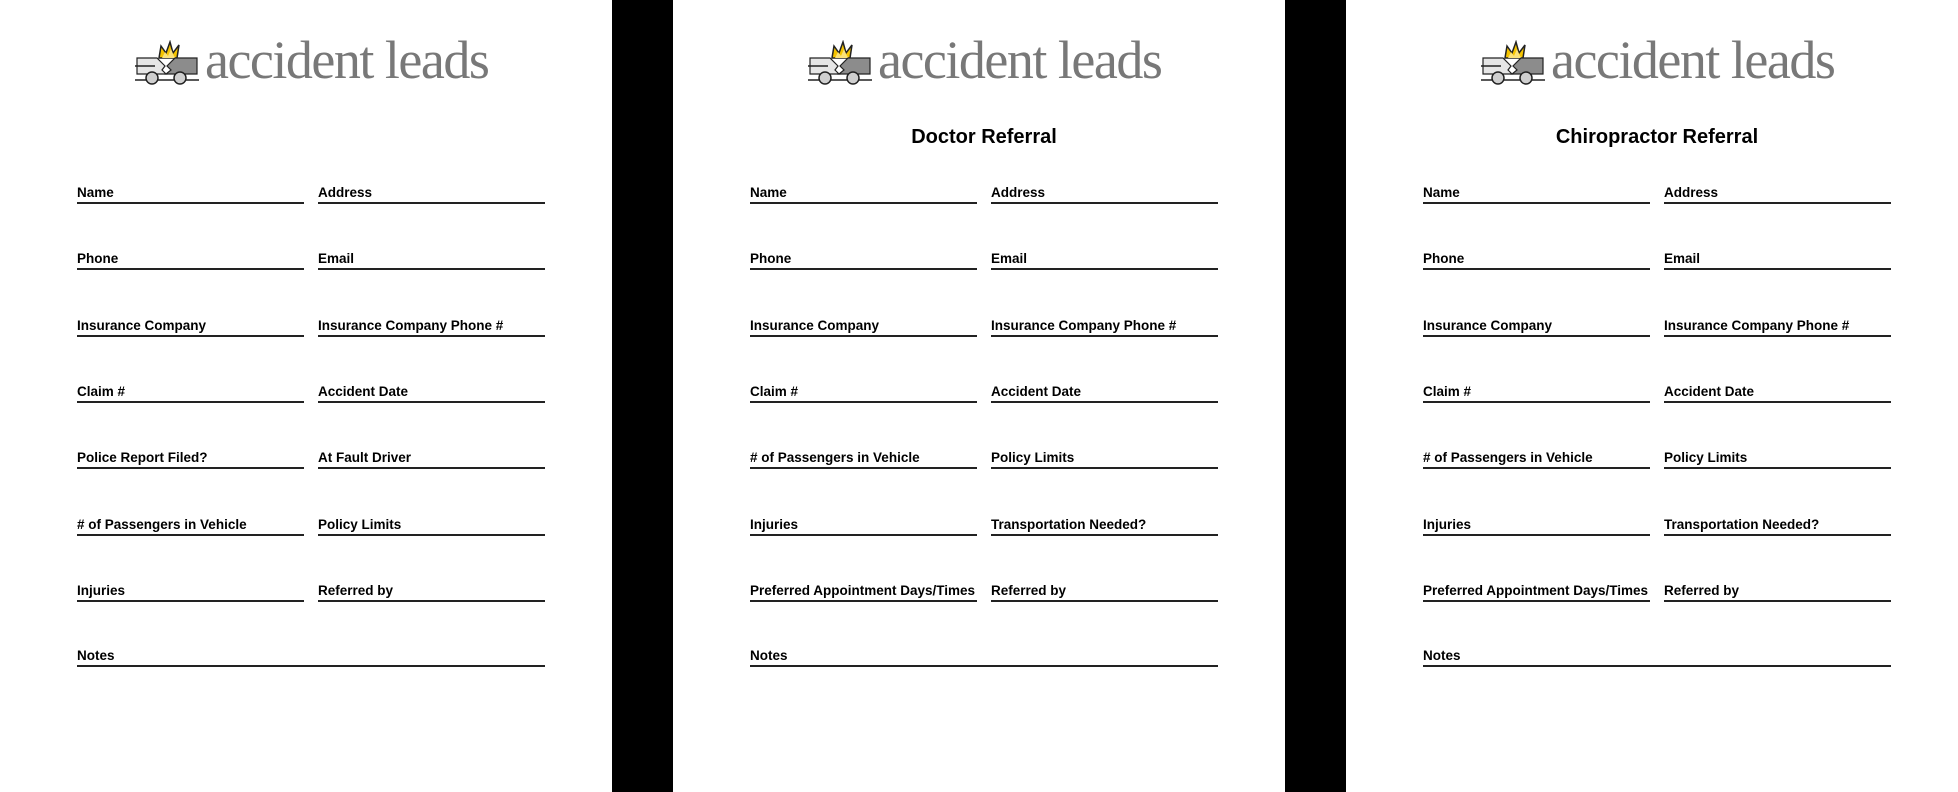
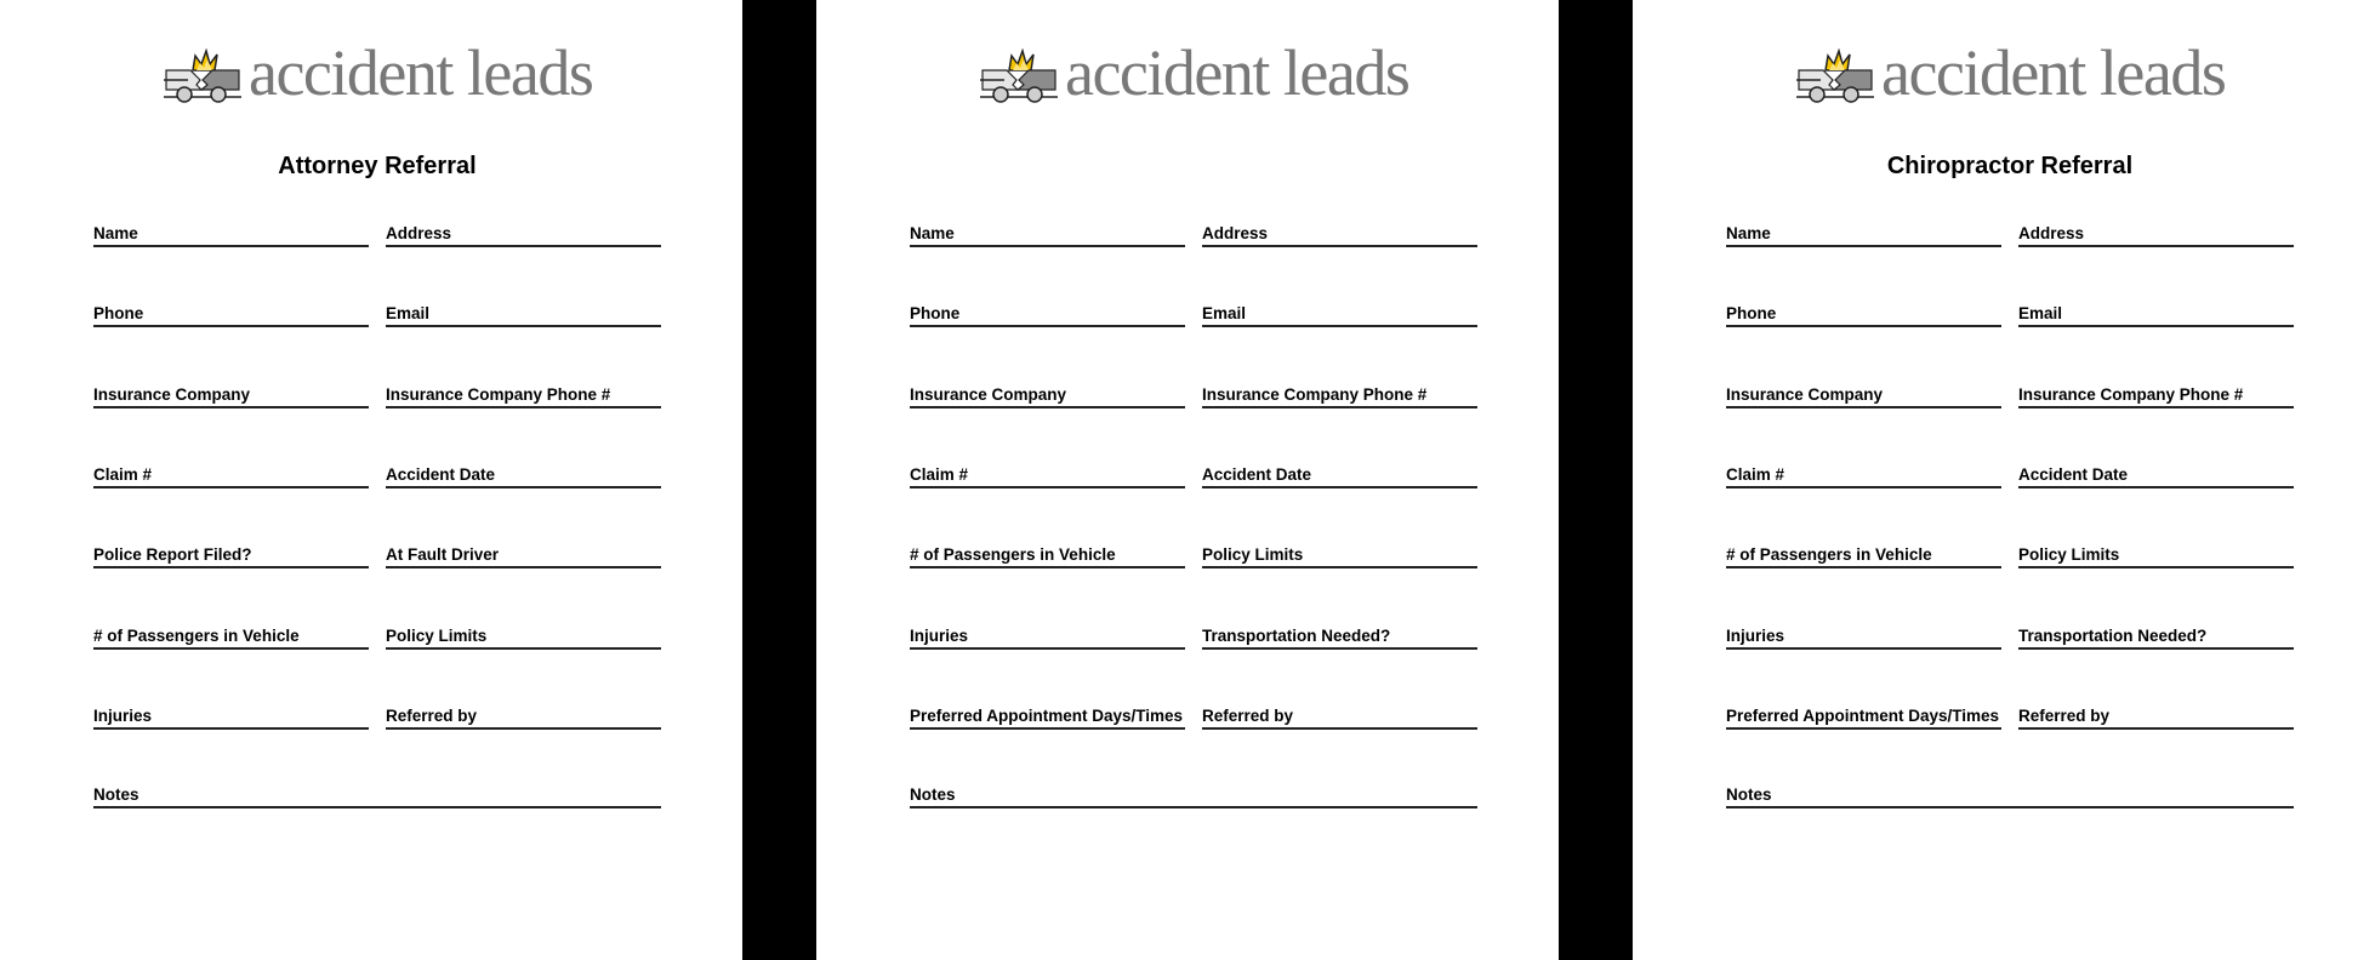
  accident leads
+ Attorney Referral
  Name
  Address
  Phone
  Email
  Insurance Company
  Insurance Company Phone #
  Claim #
  Accident Date
  Police Report Filed?
  At Fault Driver
  # of Passengers in Vehicle
  Policy Limits
  Injuries
  Referred by
  Notes
  accident leads
- Doctor Referral
  Name
  Address
  Phone
  Email
  Insurance Company
  Insurance Company Phone #
  Claim #
  Accident Date
  # of Passengers in Vehicle
  Policy Limits
  Injuries
  Transportation Needed?
  Preferred Appointment Days/Times
  Referred by
  Notes
  accident leads
  Chiropractor Referral
  Name
  Address
  Phone
  Email
  Insurance Company
  Insurance Company Phone #
  Claim #
  Accident Date
  # of Passengers in Vehicle
  Policy Limits
  Injuries
  Transportation Needed?
  Preferred Appointment Days/Times
  Referred by
  Notes
